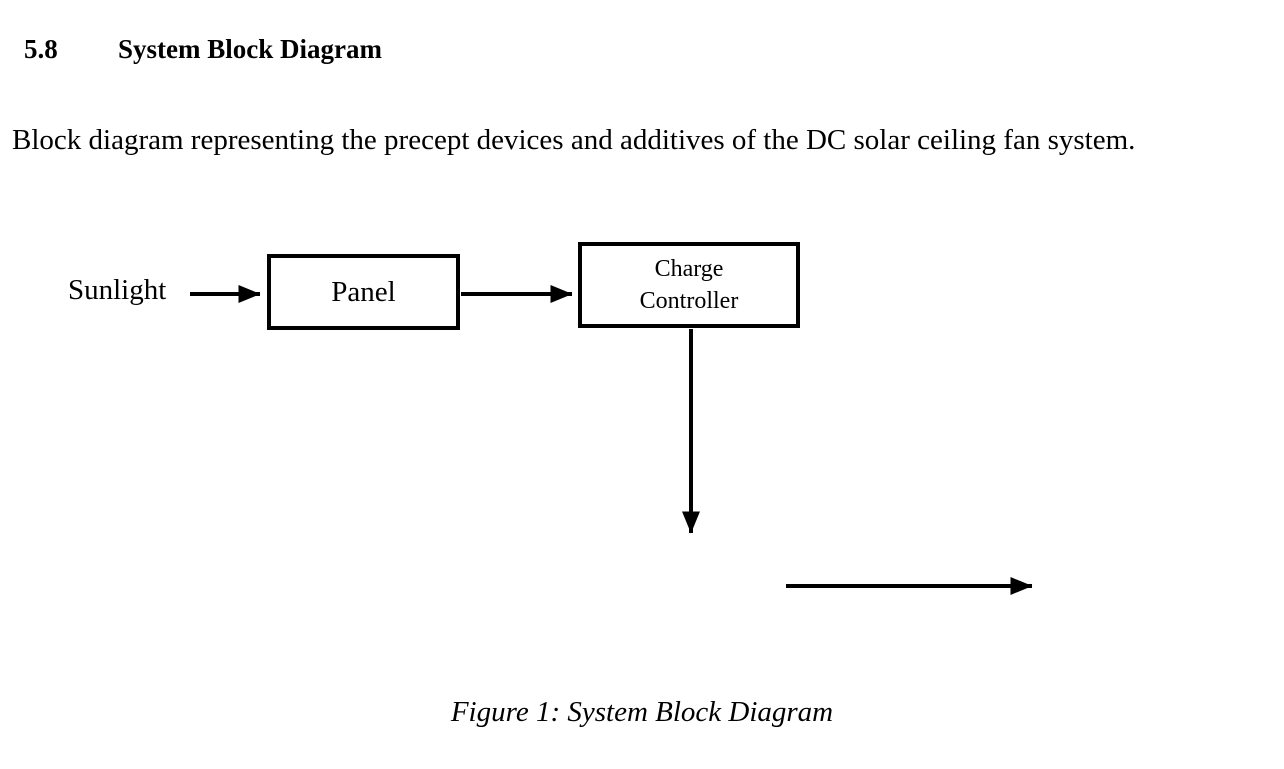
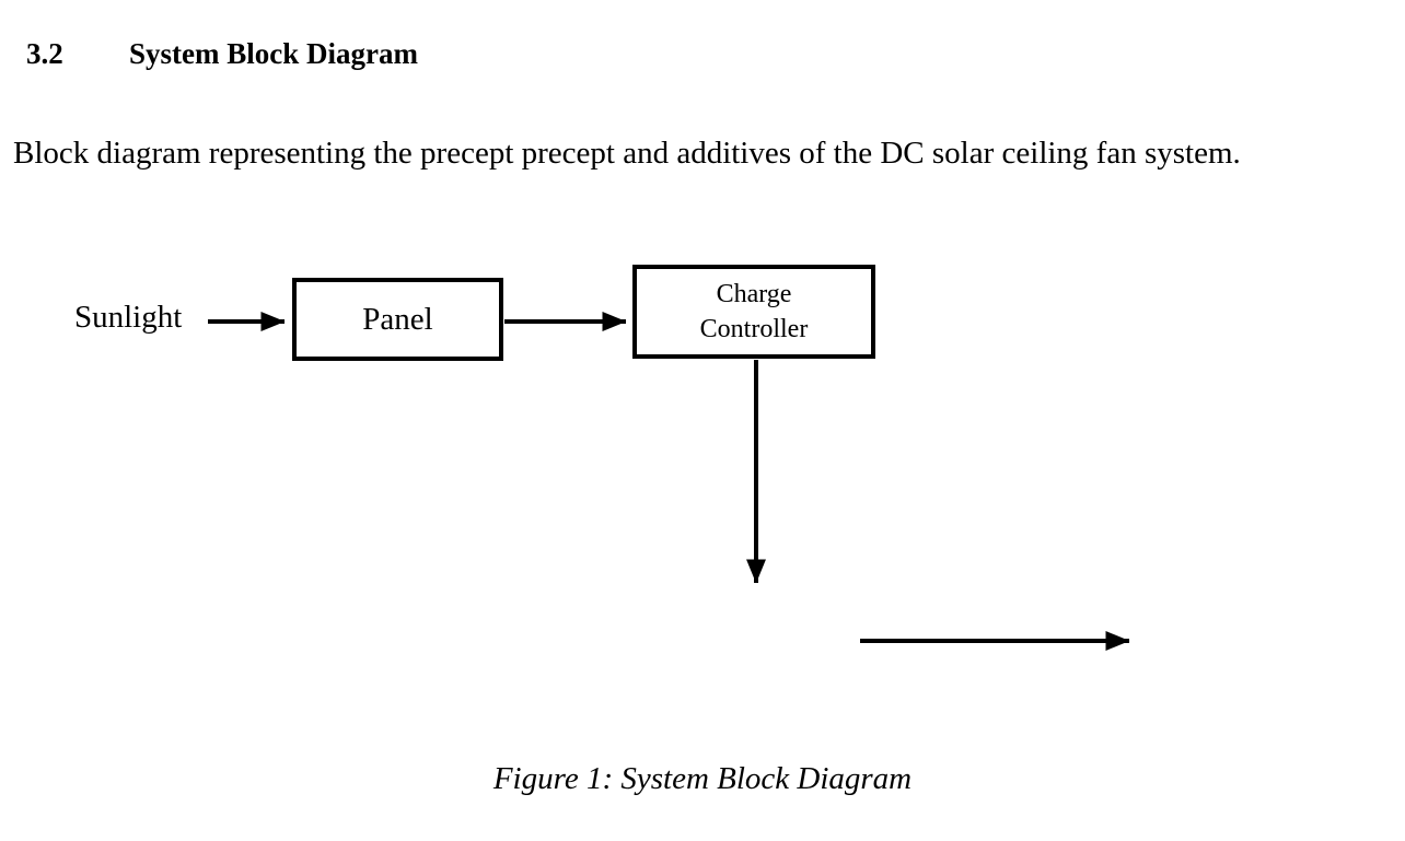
- 5.8 System Block Diagram
+ 3.2 System Block Diagram
- Block diagram representing the precept devices and additives of the DC solar ceiling fan system.
+ Block diagram representing the precept precept and additives of the DC solar ceiling fan system.
  Sunlight
  Panel
  Charge
  Controller
  Figure 1: System Block Diagram
